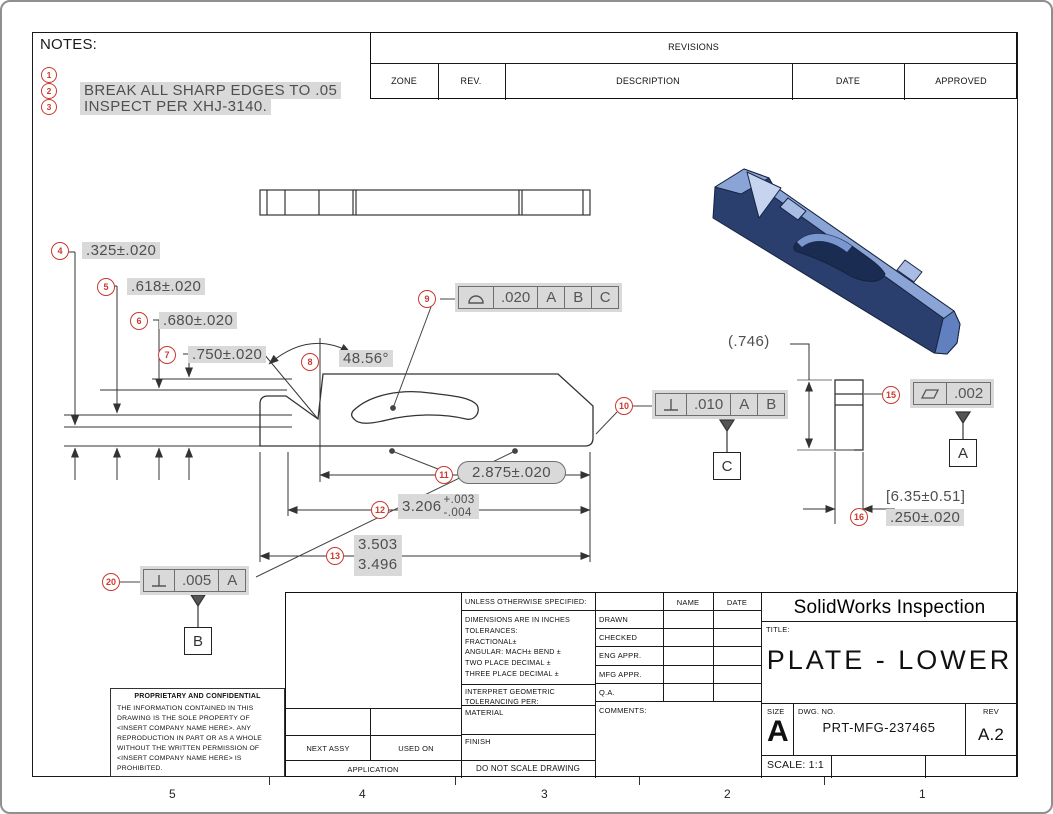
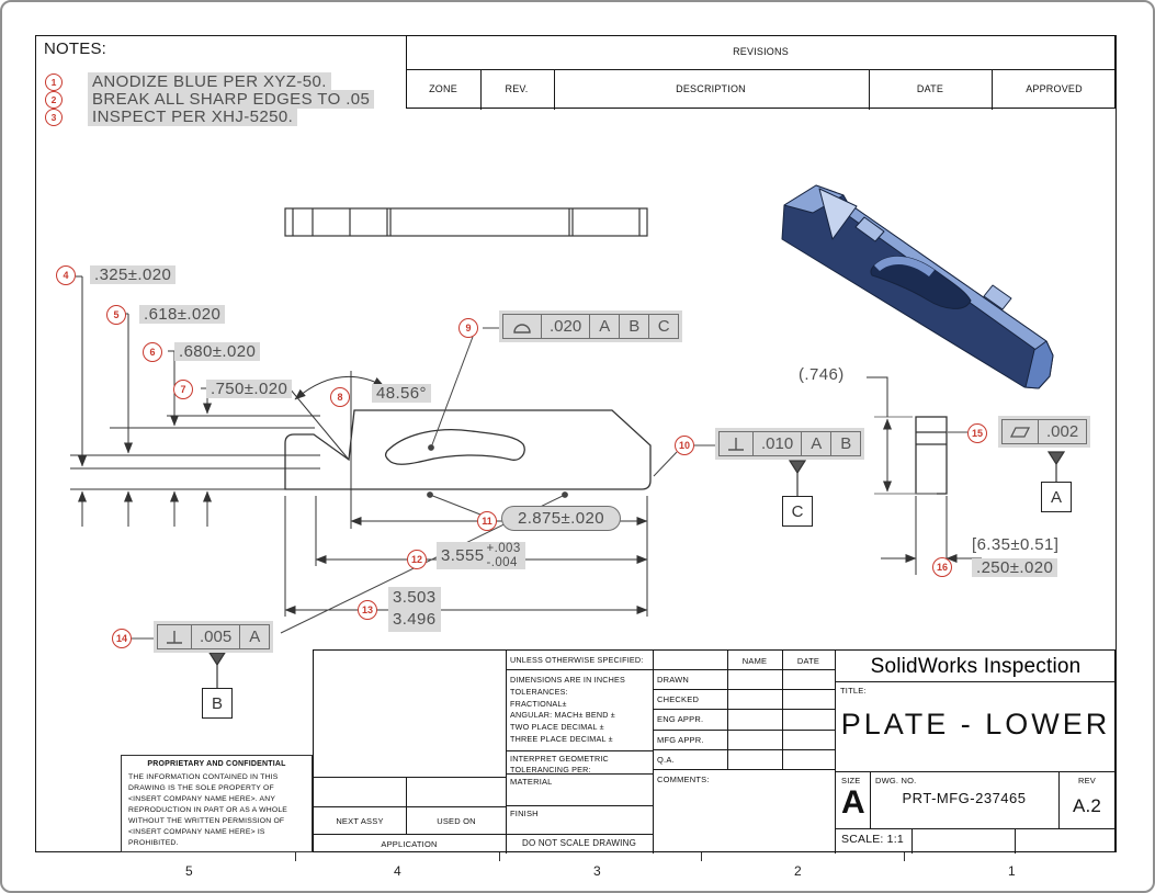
  NOTES:
  1
+ ANODIZE BLUE PER XYZ-50.
  2
  BREAK ALL SHARP EDGES TO .05
  3
- INSPECT PER XHJ-3140.
+ INSPECT PER XHJ-5250.
  REVISIONS
  ZONE
  REV.
  DESCRIPTION
  DATE
  APPROVED
  4
  .325±.020
  5
  .618±.020
  6
  .680±.020
  7
  .750±.020
  8
  48.56°
  9
  .020
  A
  B
  C
  10
  .010
  A
  B
  C
  15
  .002
  A
  11
  2.875±.020
  12
- 3.206
+ 3.555
  +.003
  -.004
  13
  3.503
  3.496
- 20
+ 14
  .005
  A
  B
  (.746)
  16
  [6.35±0.51]
  .250±.020
  NEXT ASSY
  USED ON
  APPLICATION
  UNLESS OTHERWISE SPECIFIED:
  DIMENSIONS ARE IN INCHES
  TOLERANCES:
  FRACTIONAL±
  ANGULAR: MACH± BEND ±
  TWO PLACE DECIMAL ±
  THREE PLACE DECIMAL ±
  INTERPRET GEOMETRIC
  TOLERANCING PER:
  MATERIAL
  FINISH
  DO NOT SCALE DRAWING
  NAME
  DATE
  DRAWN
  CHECKED
  ENG APPR.
  MFG APPR.
  Q.A.
  COMMENTS:
  SolidWorks Inspection
  TITLE:
  PLATE - LOWER
  SIZE
  A
  DWG. NO.
  PRT-MFG-237465
  REV
  A.2
  SCALE: 1:1
  5
  4
  3
  2
  1
